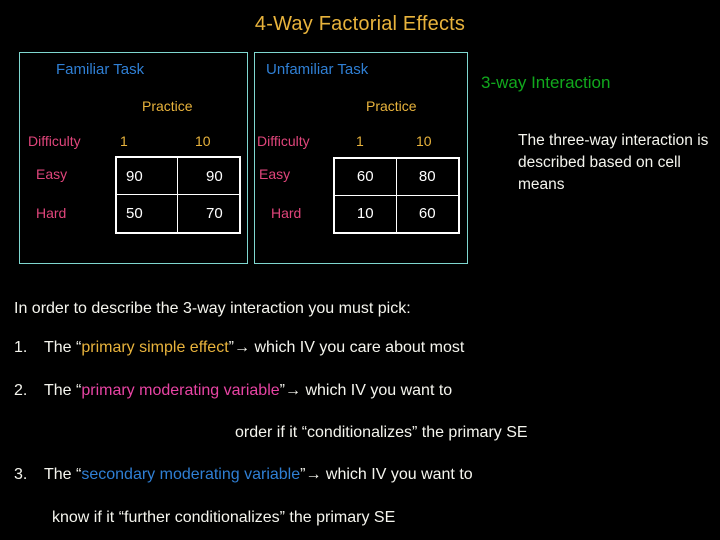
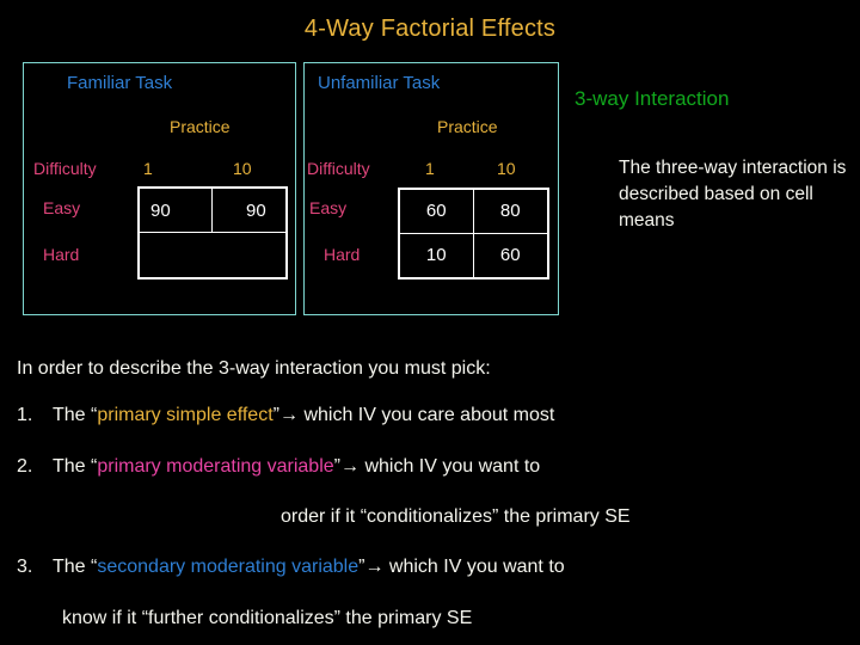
  4-Way Factorial Effects
  Familiar Task
  Practice
  Difficulty
  1
  10
  Easy
  Hard
  90
  90
- 50
- 70
  Unfamiliar Task
  Practice
  Difficulty
  1
  10
  Easy
  Hard
  60
  80
  10
  60
  3-way Interaction
  The three-way interaction is described based on cell means
  In order to describe the 3-way interaction you must pick:
  1. The “primary simple effect”→ which IV you care about most
  2. The “primary moderating variable”→ which IV you want to
  order if it “conditionalizes” the primary SE
  3. The “secondary moderating variable”→ which IV you want to
  know if it “further conditionalizes” the primary SE
